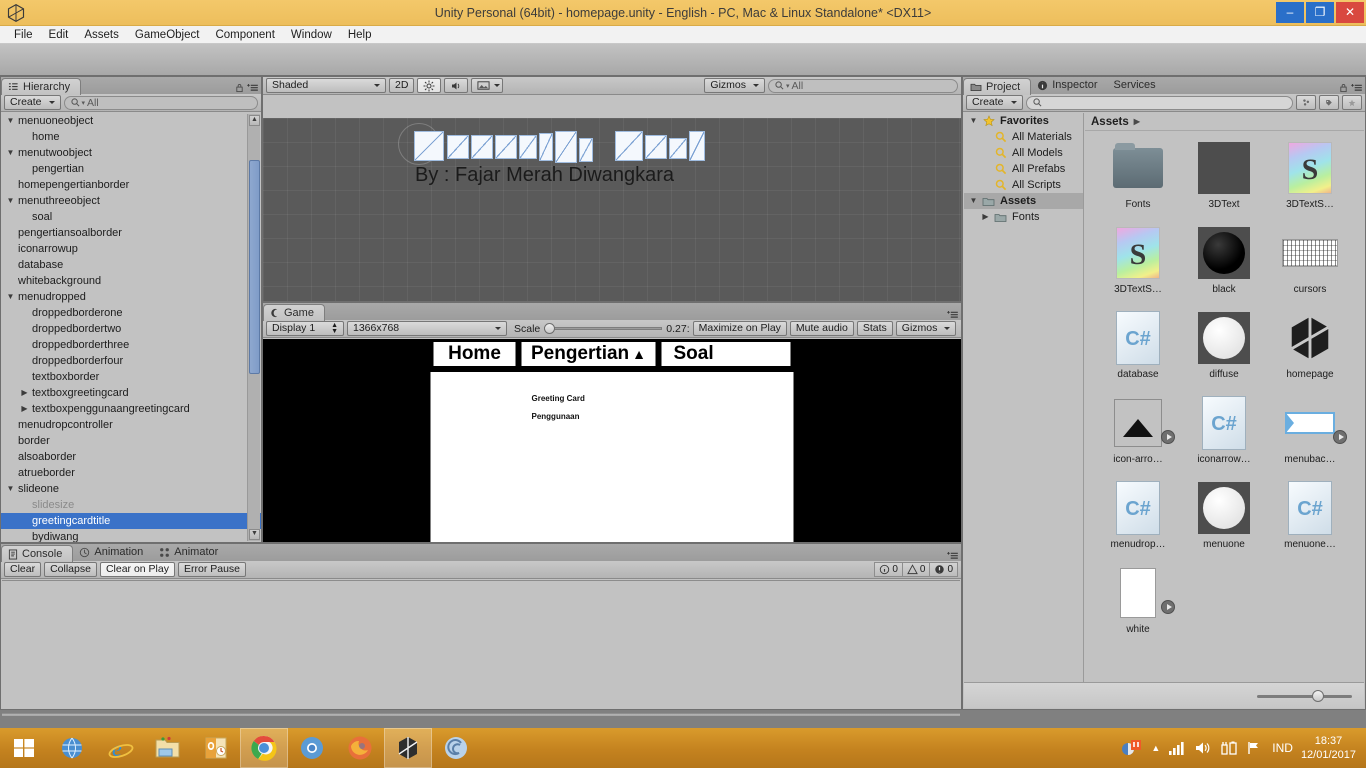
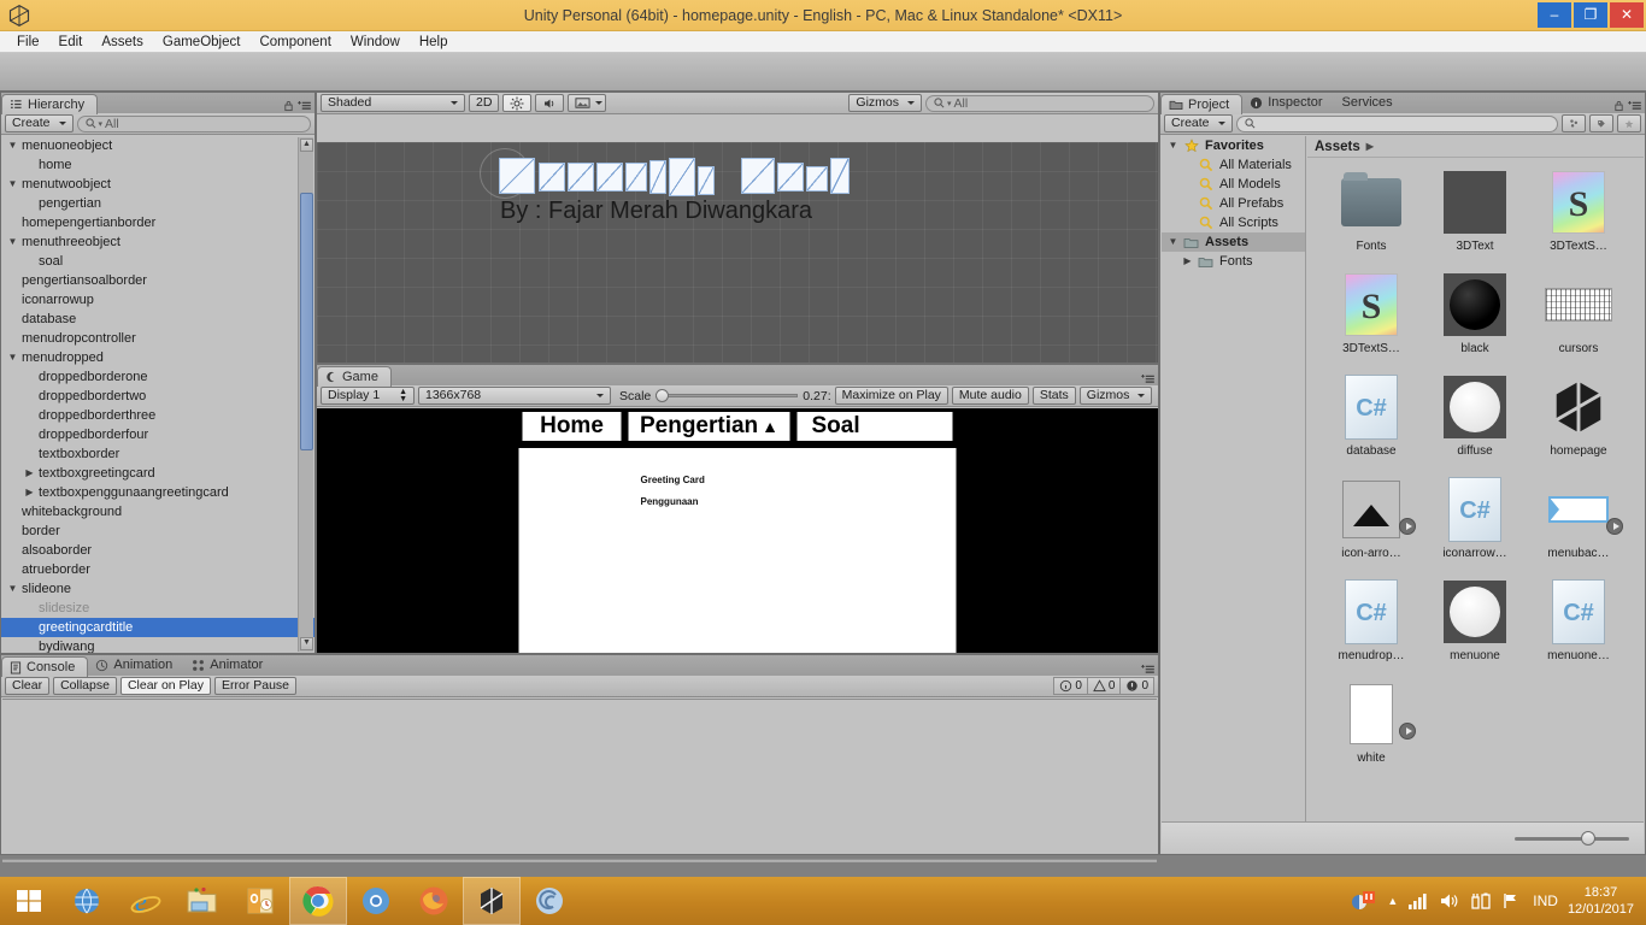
  Unity Personal (64bit) - homepage.unity - English - PC, Mac & Linux Standalone* <DX11>
  –
  ❐
  ✕
  File
  Edit
  Assets
  GameObject
  Component
  Window
  Help
  Hierarchy
  Create
  All
  ▼
  menuoneobject
  home
  ▼
  menutwoobject
  pengertian
  homepengertianborder
  ▼
  menuthreeobject
  soal
  pengertiansoalborder
  iconarrowup
  database
- whitebackground
+ menudropcontroller
  ▼
  menudropped
  droppedborderone
  droppedbordertwo
  droppedborderthree
  droppedborderfour
  textboxborder
  ▶
  textboxgreetingcard
  ▶
  textboxpenggunaangreetingcard
- menudropcontroller
+ whitebackground
  border
  alsoaborder
  atrueborder
  ▼
  slideone
  slidesize
  greetingcardtitle
  bydiwang
  Shaded
  2D
  Gizmos
  All
  By : Fajar Merah Diwangkara
  Game
  Display 1
  1366x768
  Scale
  0.27:
  Maximize on Play
  Mute audio
  Stats
  Gizmos
  Home
  Pengertian
  ▲
  Soal
  Greeting Card
  Penggunaan
  Console
  Animation
  Animator
  Clear
  Collapse
  Clear on Play
  Error Pause
  0
  0
  0
  Project
  Inspector
  Services
  Create
  ▼
  Favorites
  All Materials
  All Models
  All Prefabs
  All Scripts
  ▼
  Assets
  ▶
  Fonts
  Assets
  ▶
  Fonts
  3DText
  3DTextS…
  3DTextS…
  black
  cursors
  database
  diffuse
  homepage
  icon-arro…
  iconarrow…
  menubac…
  menudrop…
  menuone
  menuone…
  white
  e
  ▲
  IND
  18:37
  12/01/2017
